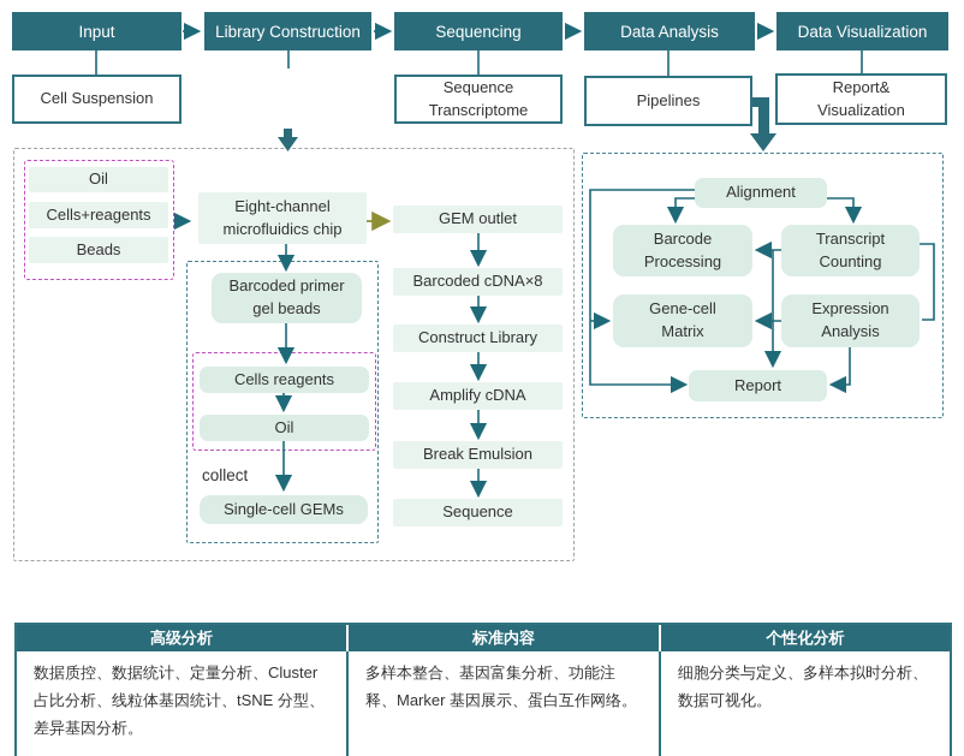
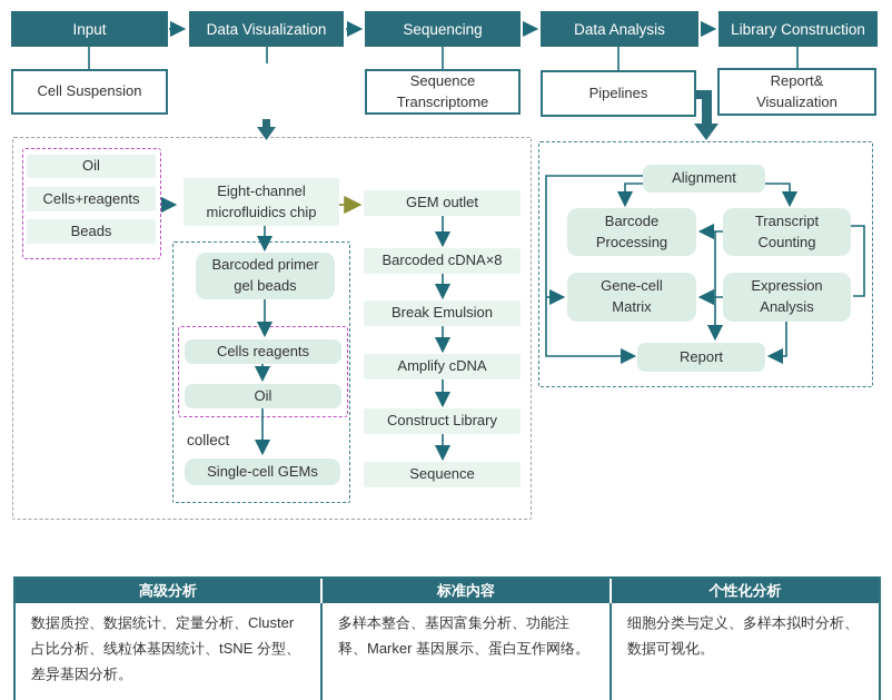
  Input
- Library Construction
+ Data Visualization
  Sequencing
  Data Analysis
- Data Visualization
+ Library Construction
  Cell Suspension
  Sequence
  Transcriptome
  Pipelines
  Report&
  Visualization
  Oil
  Cells+reagents
  Beads
  Eight-channel
  microfluidics chip
  Barcoded primer
  gel beads
  Cells reagents
  Oil
  collect
  Single-cell GEMs
  GEM outlet
  Barcoded cDNA×8
- Construct Library
+ Break Emulsion
  Amplify cDNA
- Break Emulsion
+ Construct Library
  Sequence
  Alignment
  Barcode
  Processing
  Transcript
  Counting
  Gene-cell
  Matrix
  Expression
  Analysis
  Report
  高级分析
  数据质控、数据统计、定量分析、Cluster 占比分析、线粒体基因统计、tSNE 分型、差异基因分析。
  标准内容
  多样本整合、基因富集分析、功能注释、Marker 基因展示、蛋白互作网络。
  个性化分析
  细胞分类与定义、多样本拟时分析、数据可视化。
